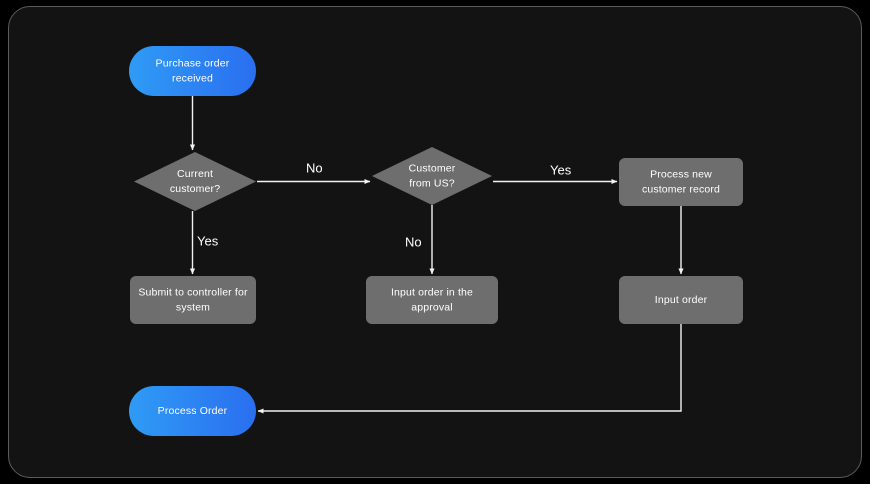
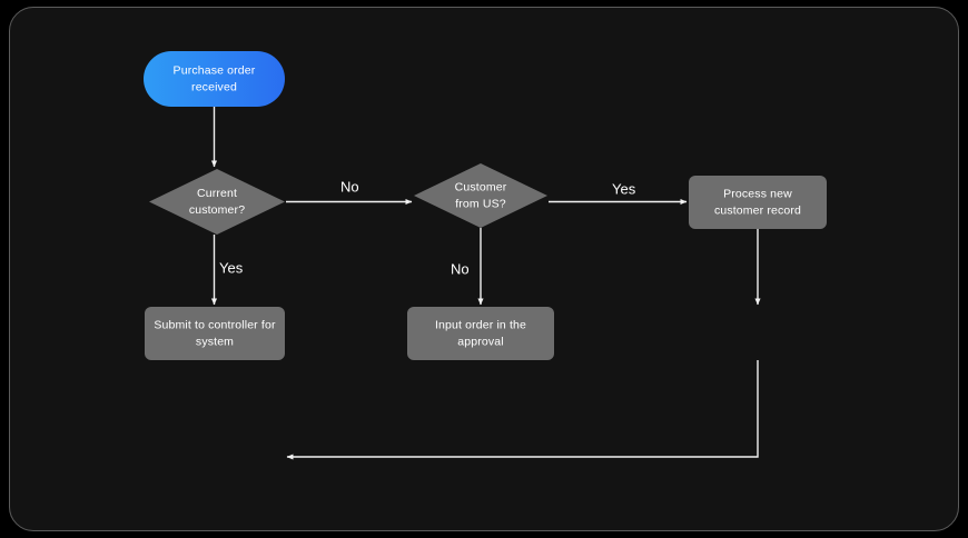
  No
  Yes
  Yes
  No
  Purchase order
  received
  Current
  customer?
  Customer
  from US?
  Process new
  customer record
  Submit to controller for
  system
  Input order in the
  approval
- Input order
- Process Order
